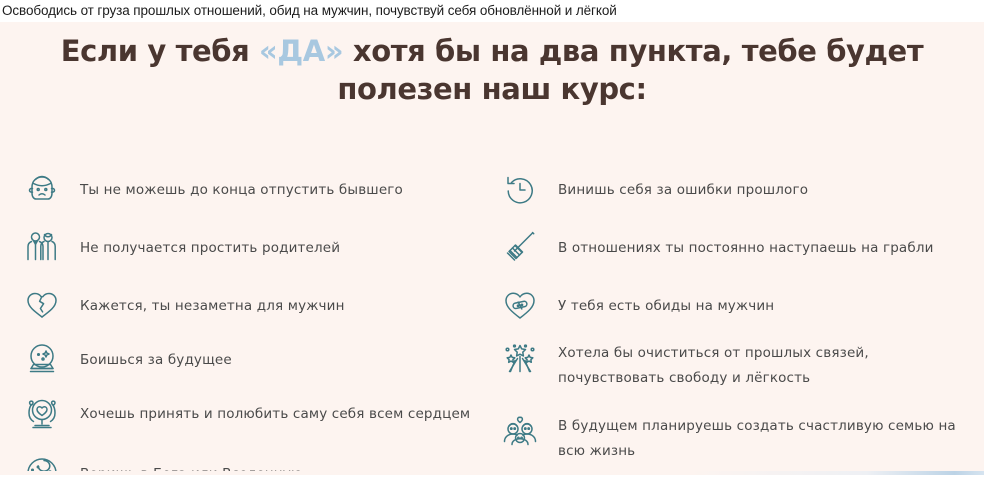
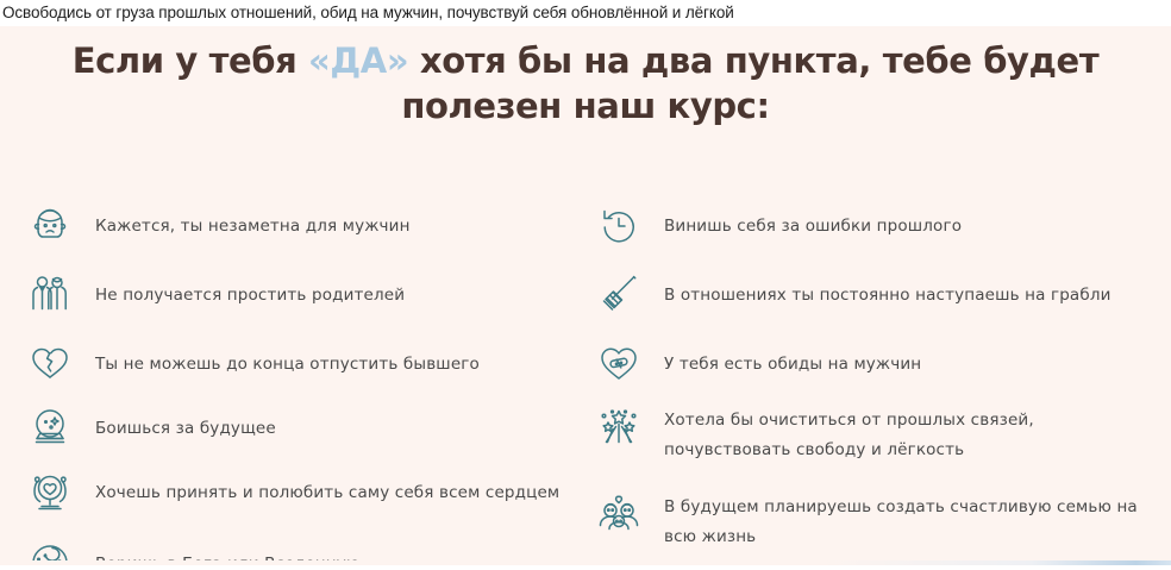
  Освободись от груза прошлых отношений, обид на мужчин, почувствуй себя обновлённой и лёгкой
  Если у тебя «ДА» хотя бы на два пункта, тебе будет
  полезен наш курс:
- Ты не можешь до конца отпустить бывшего
+ Кажется, ты незаметна для мужчин
  Не получается простить родителей
- Кажется, ты незаметна для мужчин
+ Ты не можешь до конца отпустить бывшего
  Боишься за будущее
  Хочешь принять и полюбить саму себя всем сердцем
  Винишь себя за ошибки прошлого
  В отношениях ты постоянно наступаешь на грабли
  У тебя есть обиды на мужчин
  Хотела бы очиститься от прошлых связей, почувствовать свободу и лёгкость
  В будущем планируешь создать счастливую семью на всю жизнь
